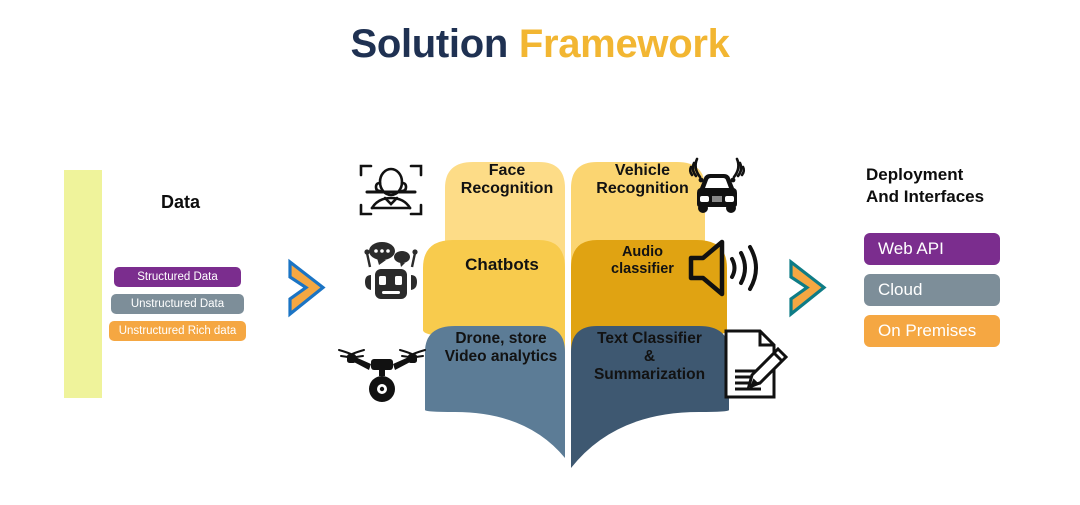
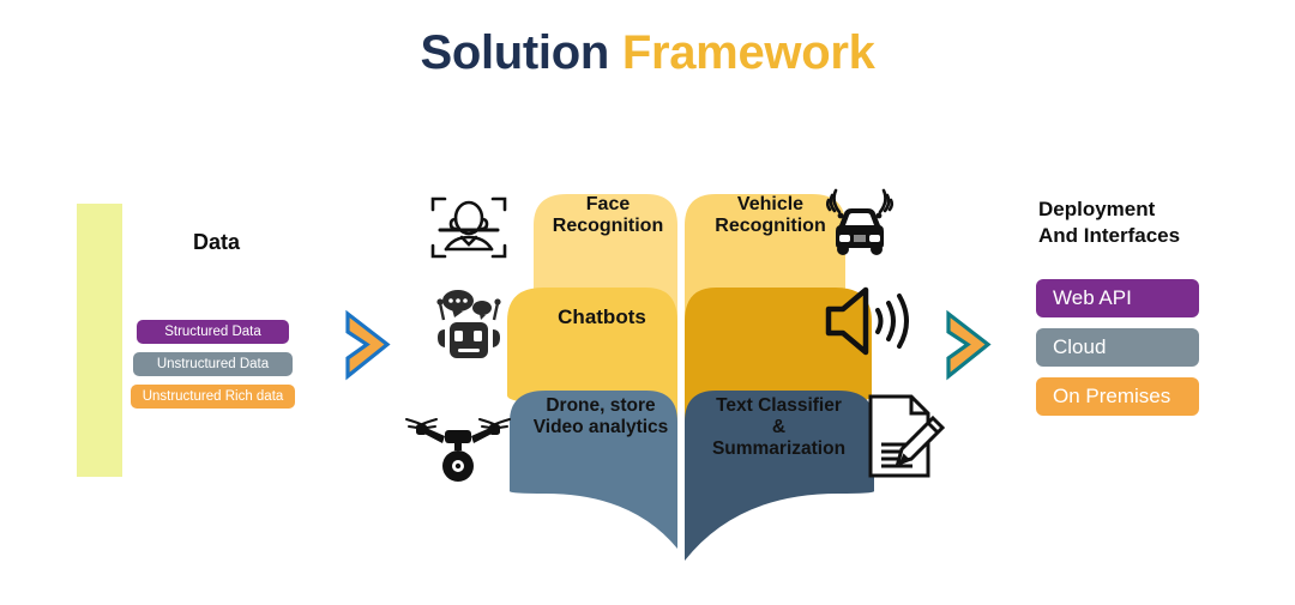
  Solution Framework
  Data
  Structured Data
  Unstructured Data
  Unstructured Rich data
  Face
  Recognition
  Vehicle
  Recognition
  Chatbots
- Audio
- classifier
  Drone, store
  Video analytics
  Text Classifier
  &
  Summarization
  Deployment
  And Interfaces
  Web API
  Cloud
  On Premises
